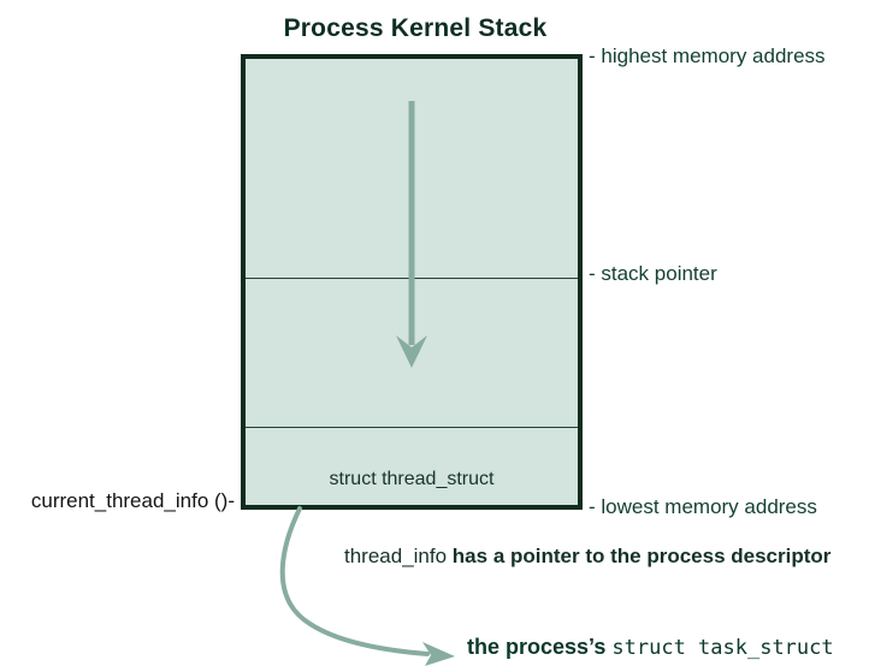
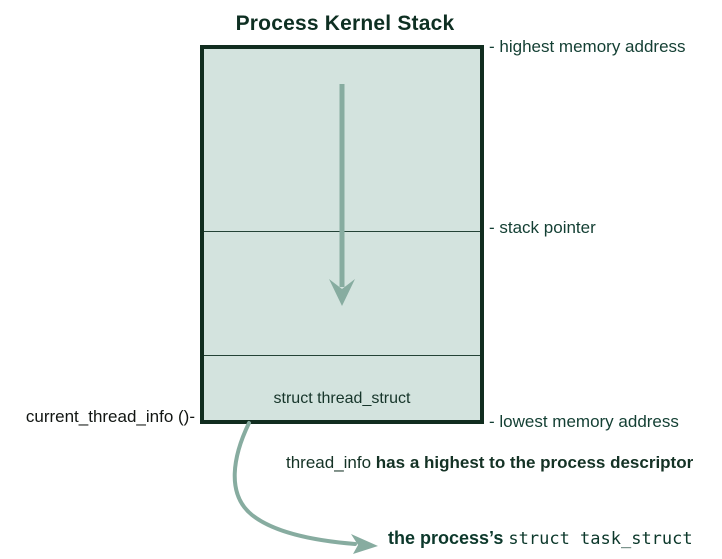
  Process Kernel Stack
  struct thread_struct
  - highest memory address
  - stack pointer
  - lowest memory address
  current_thread_info ()-
- thread_info has a pointer to the process descriptor
+ thread_info has a highest to the process descriptor
  the process’s struct task_struct
